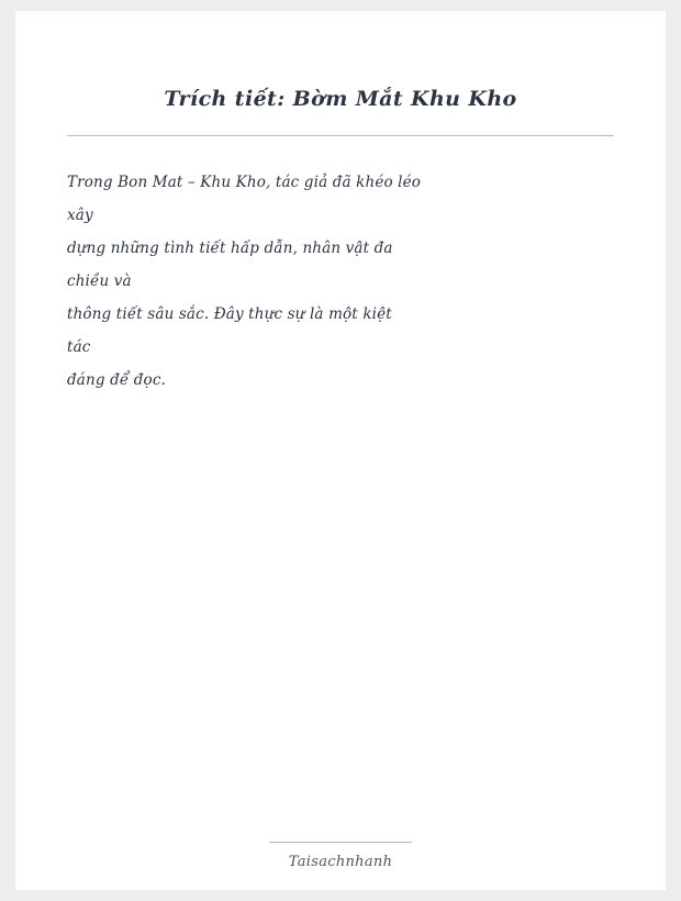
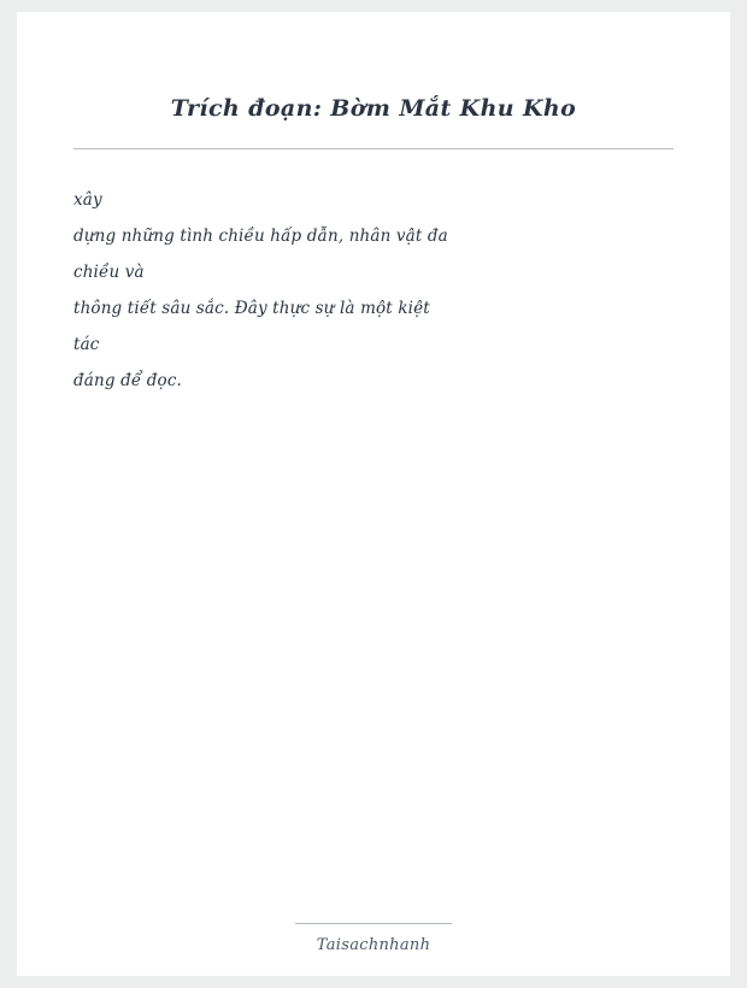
- Trích tiết: Bờm Mắt Khu Kho
+ Trích đoạn: Bờm Mắt Khu Kho
- Trong Bon Mat – Khu Kho, tác giả đã khéo léo
  xây
- dựng những tình tiết hấp dẫn, nhân vật đa
+ dựng những tình chiều hấp dẫn, nhân vật đa
  chiều và
  thông tiết sâu sắc. Đây thực sự là một kiệt
  tác
  đáng để đọc.
  Taisachnhanh
